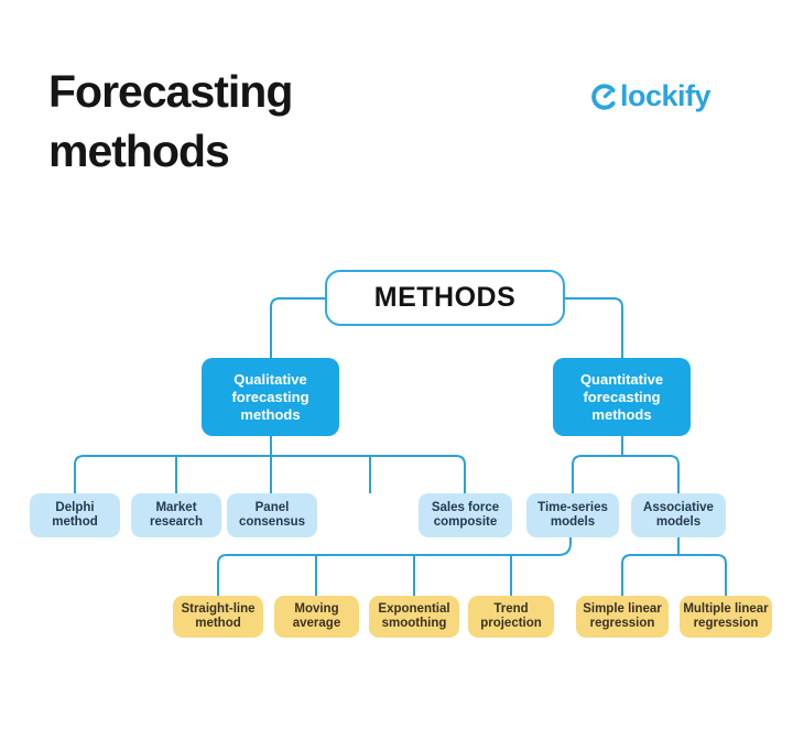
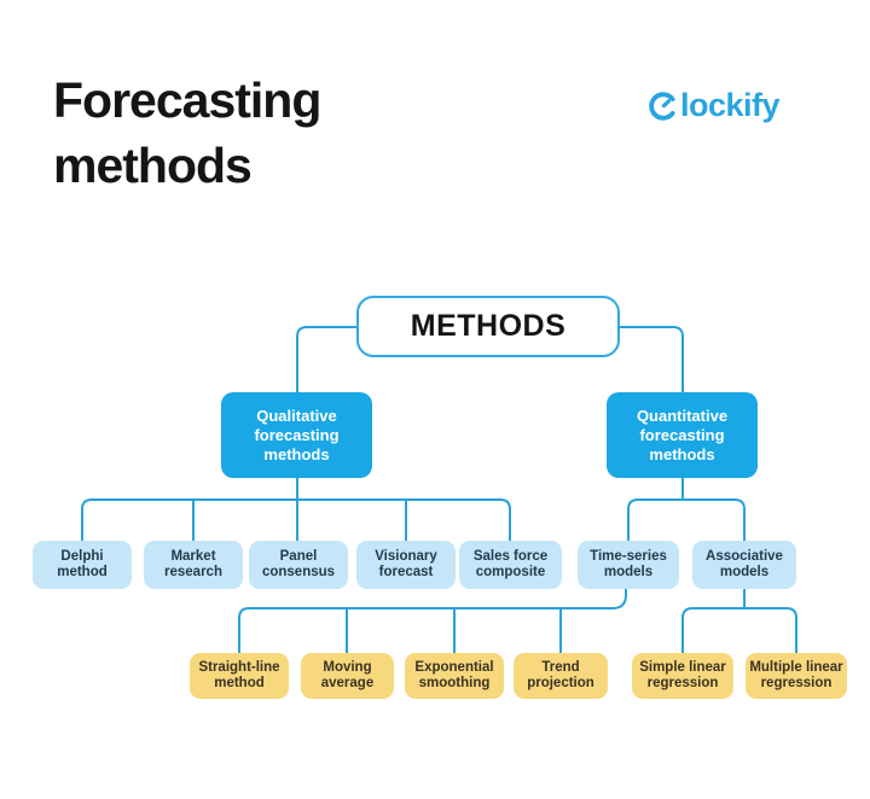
  Forecasting
  methods
  lockify
  METHODS
  Qualitative
  forecasting
  methods
  Quantitative
  forecasting
  methods
  Delphi
  method
  Market
  research
  Panel
  consensus
+ Visionary
+ forecast
  Sales force
  composite
  Time-series
  models
  Associative
  models
  Straight-line
  method
  Moving
  average
  Exponential
  smoothing
  Trend
  projection
  Simple linear
  regression
  Multiple linear
  regression
